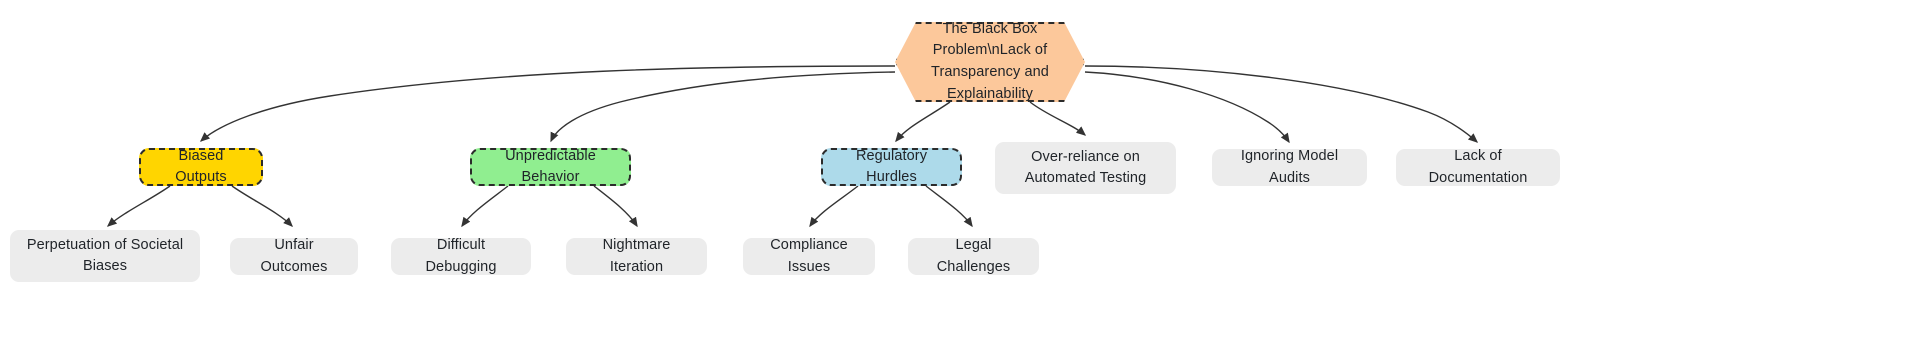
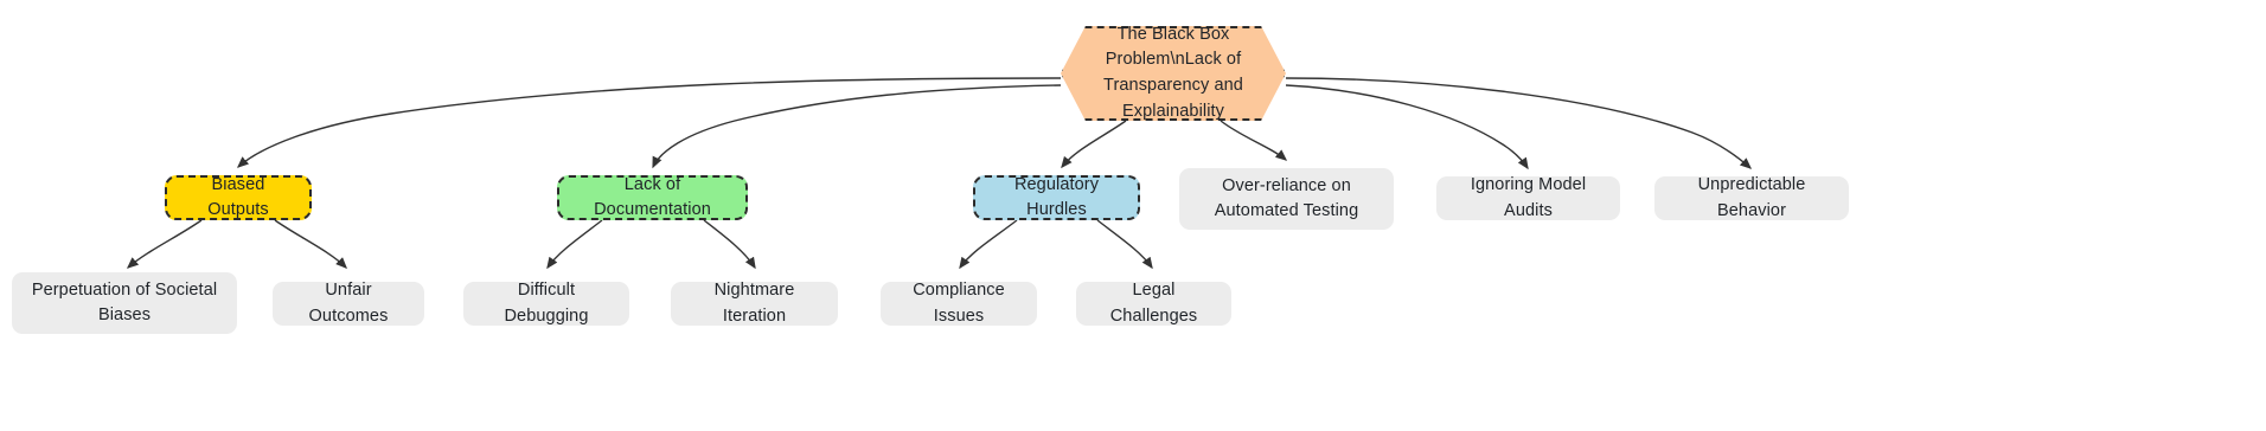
  The Black Box
  Problem\nLack of
  Transparency and
  Explainability
  Biased Outputs
- Unpredictable Behavior
+ Lack of Documentation
  Regulatory Hurdles
  Over-reliance on
  Automated Testing
  Ignoring Model Audits
- Lack of Documentation
+ Unpredictable Behavior
  Perpetuation of Societal
  Biases
  Unfair Outcomes
  Difficult Debugging
  Nightmare Iteration
  Compliance Issues
  Legal Challenges
